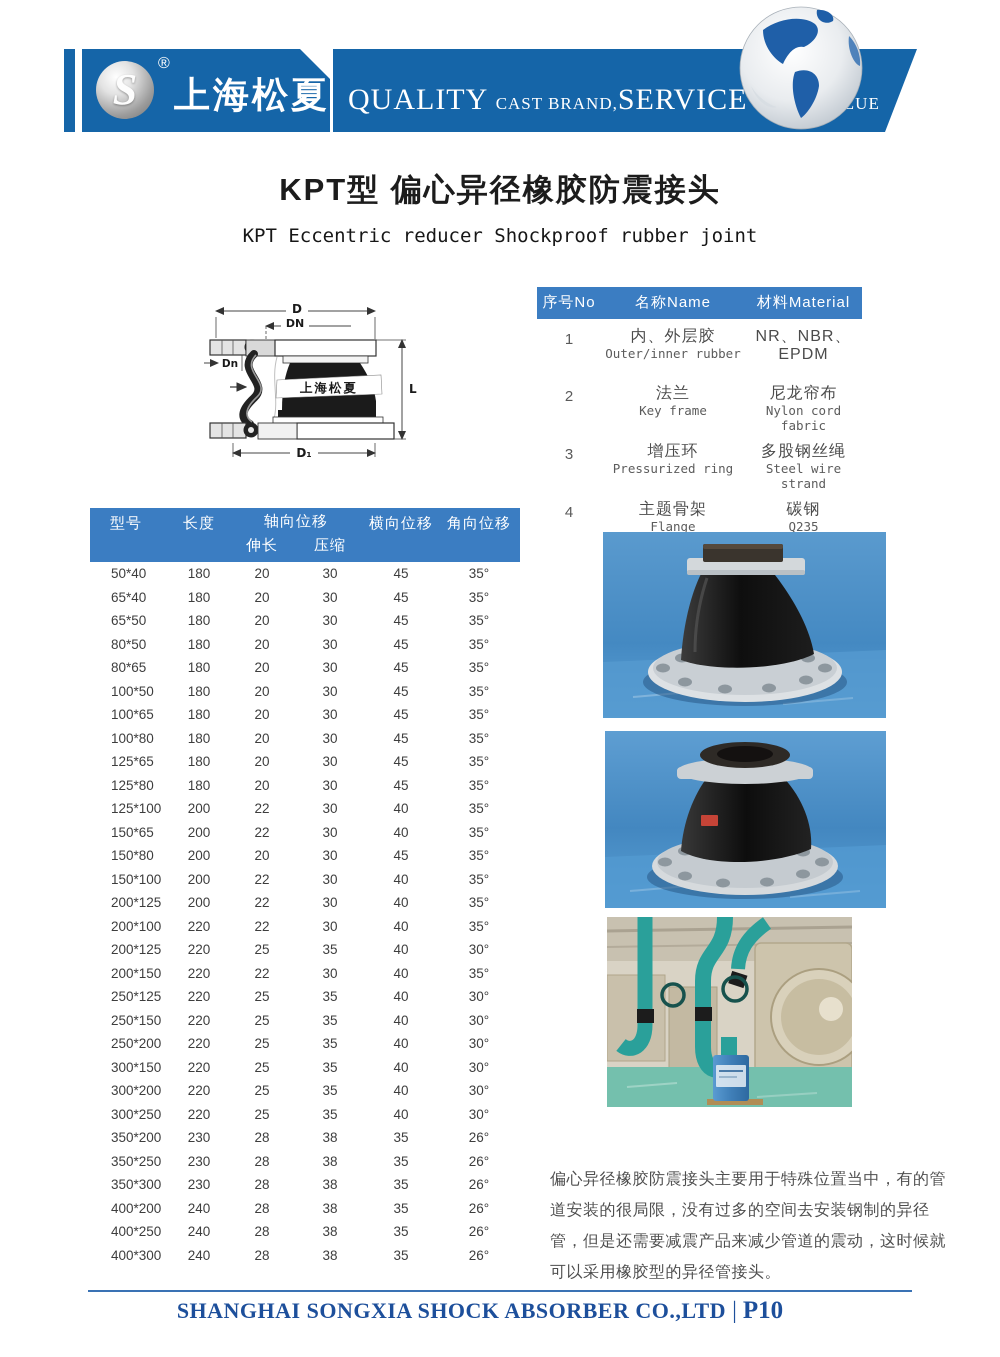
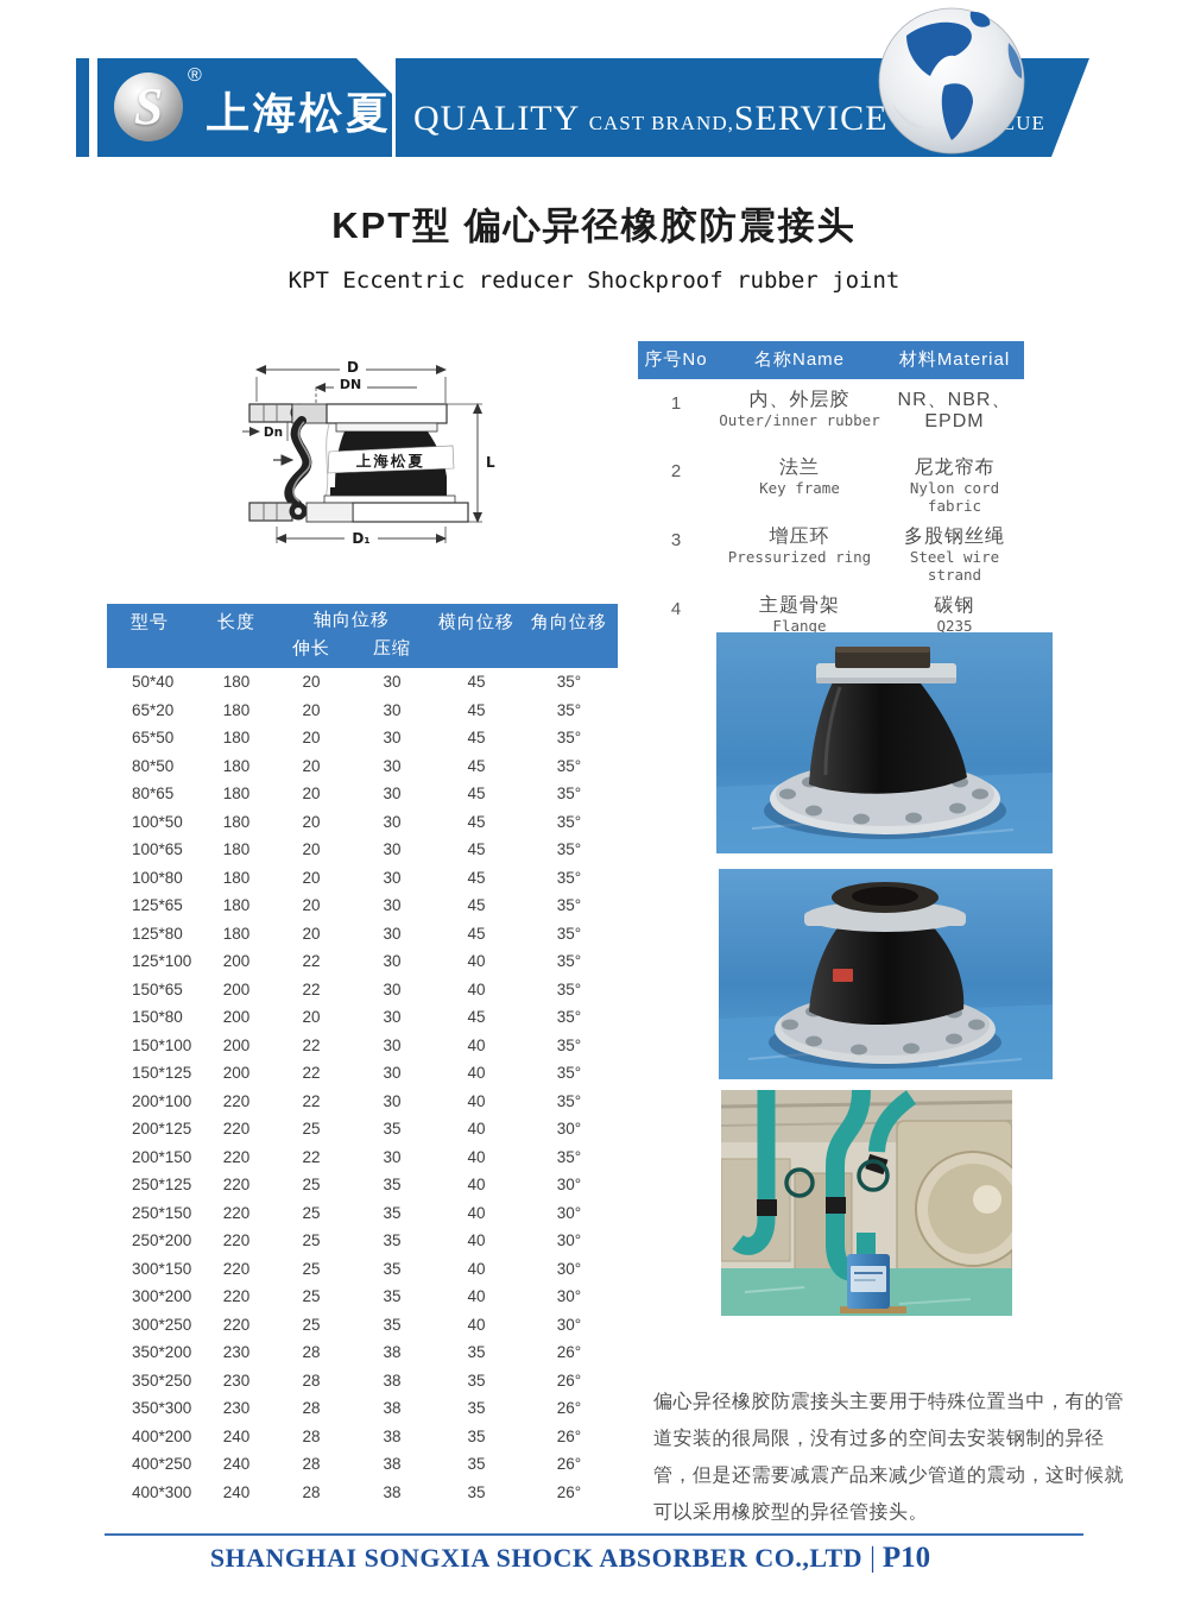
  S
  ®
  上海松夏
  QUALITY
  CAST BRAND,
  SERVICE
  KPT型 偏心异径橡胶防震接头
  KPT Eccentric reducer Shockproof rubber joint
  D
  DN
  Dn
  上海松夏
  L
  D₁
  序号No	名称Name	材料Material
  1	内、外层胶Outer/inner rubber	NR、NBR、EPDM
  2	法兰Key frame	尼龙帘布Nylon cord fabric
  3	增压环Pressurized ring	多股钢丝绳Steel wire strand
  4	主题骨架Flange	碳钢Q235
  型号	长度	轴向位移	横向位移	角向位移
  伸长	压缩
  50*40	180	20	30	45	35°
- 65*40	180	20	30	45	35°
+ 65*20	180	20	30	45	35°
  65*50	180	20	30	45	35°
  80*50	180	20	30	45	35°
  80*65	180	20	30	45	35°
  100*50	180	20	30	45	35°
  100*65	180	20	30	45	35°
  100*80	180	20	30	45	35°
  125*65	180	20	30	45	35°
  125*80	180	20	30	45	35°
  125*100	200	22	30	40	35°
  150*65	200	22	30	40	35°
  150*80	200	20	30	45	35°
  150*100	200	22	30	40	35°
- 200*125	200	22	30	40	35°
+ 150*125	200	22	30	40	35°
  200*100	220	22	30	40	35°
  200*125	220	25	35	40	30°
  200*150	220	22	30	40	35°
  250*125	220	25	35	40	30°
  250*150	220	25	35	40	30°
  250*200	220	25	35	40	30°
  300*150	220	25	35	40	30°
  300*200	220	25	35	40	30°
  300*250	220	25	35	40	30°
  350*200	230	28	38	35	26°
  350*250	230	28	38	35	26°
  350*300	230	28	38	35	26°
  400*200	240	28	38	35	26°
  400*250	240	28	38	35	26°
  400*300	240	28	38	35	26°
  偏心异径橡胶防震接头主要用于特殊位置当中，有的管道安装的很局限，没有过多的空间去安装钢制的异径管，但是还需要减震产品来减少管道的震动，这时候就可以采用橡胶型的异径管接头。
  SHANGHAI SONGXIA SHOCK ABSORBER CO.,LTD | P10
